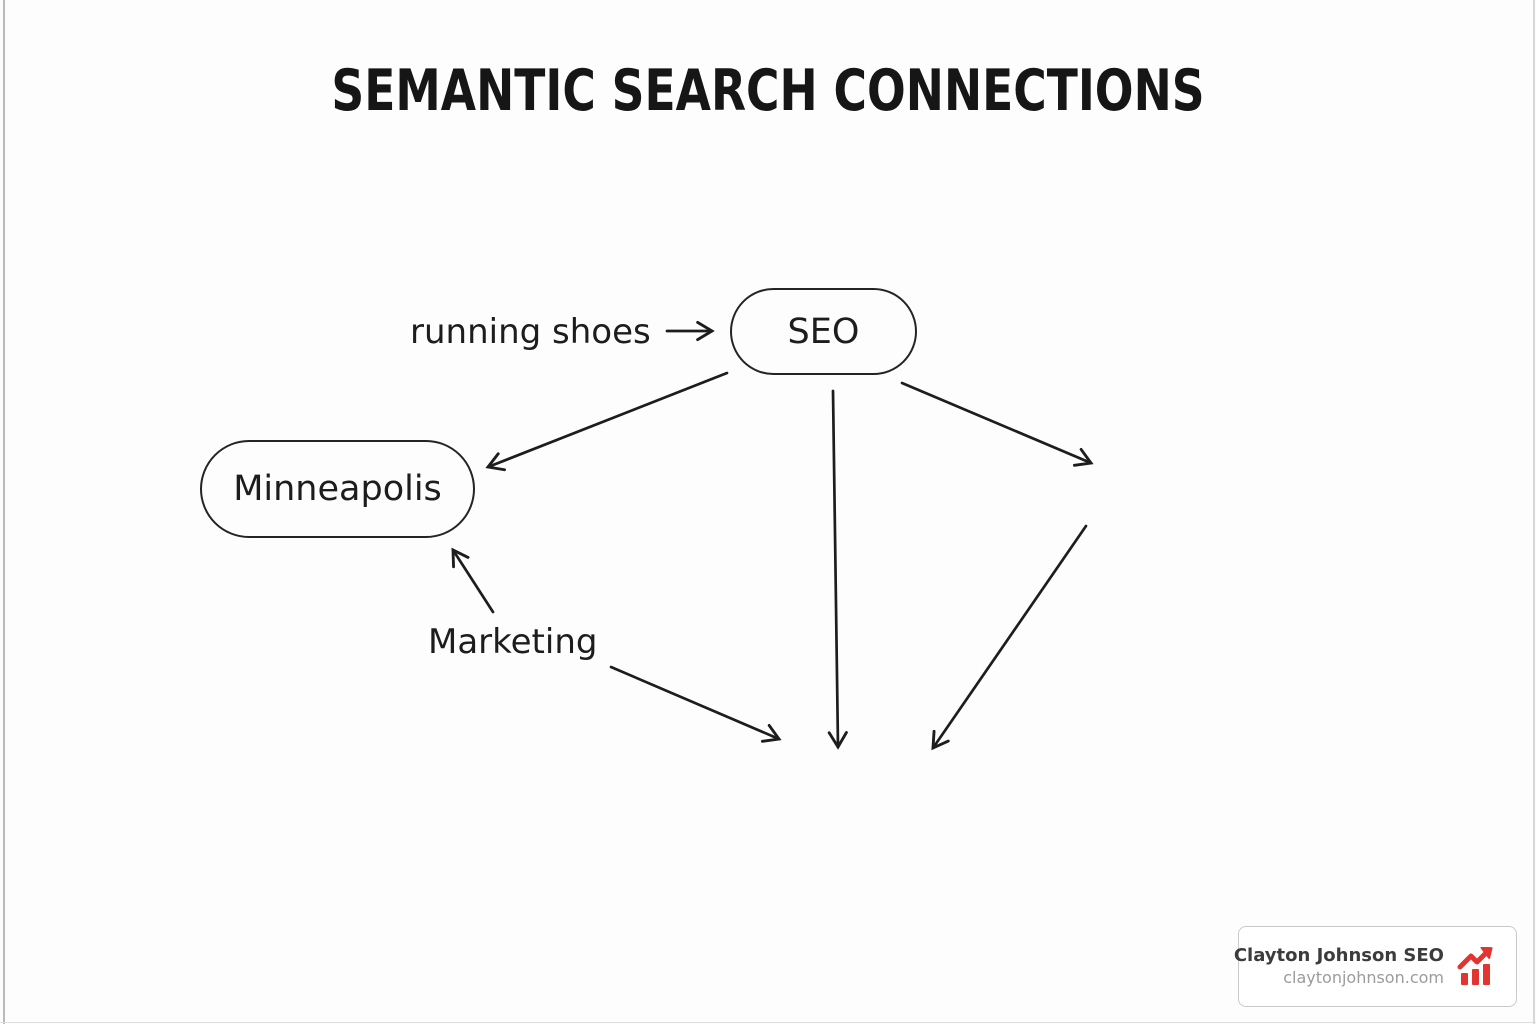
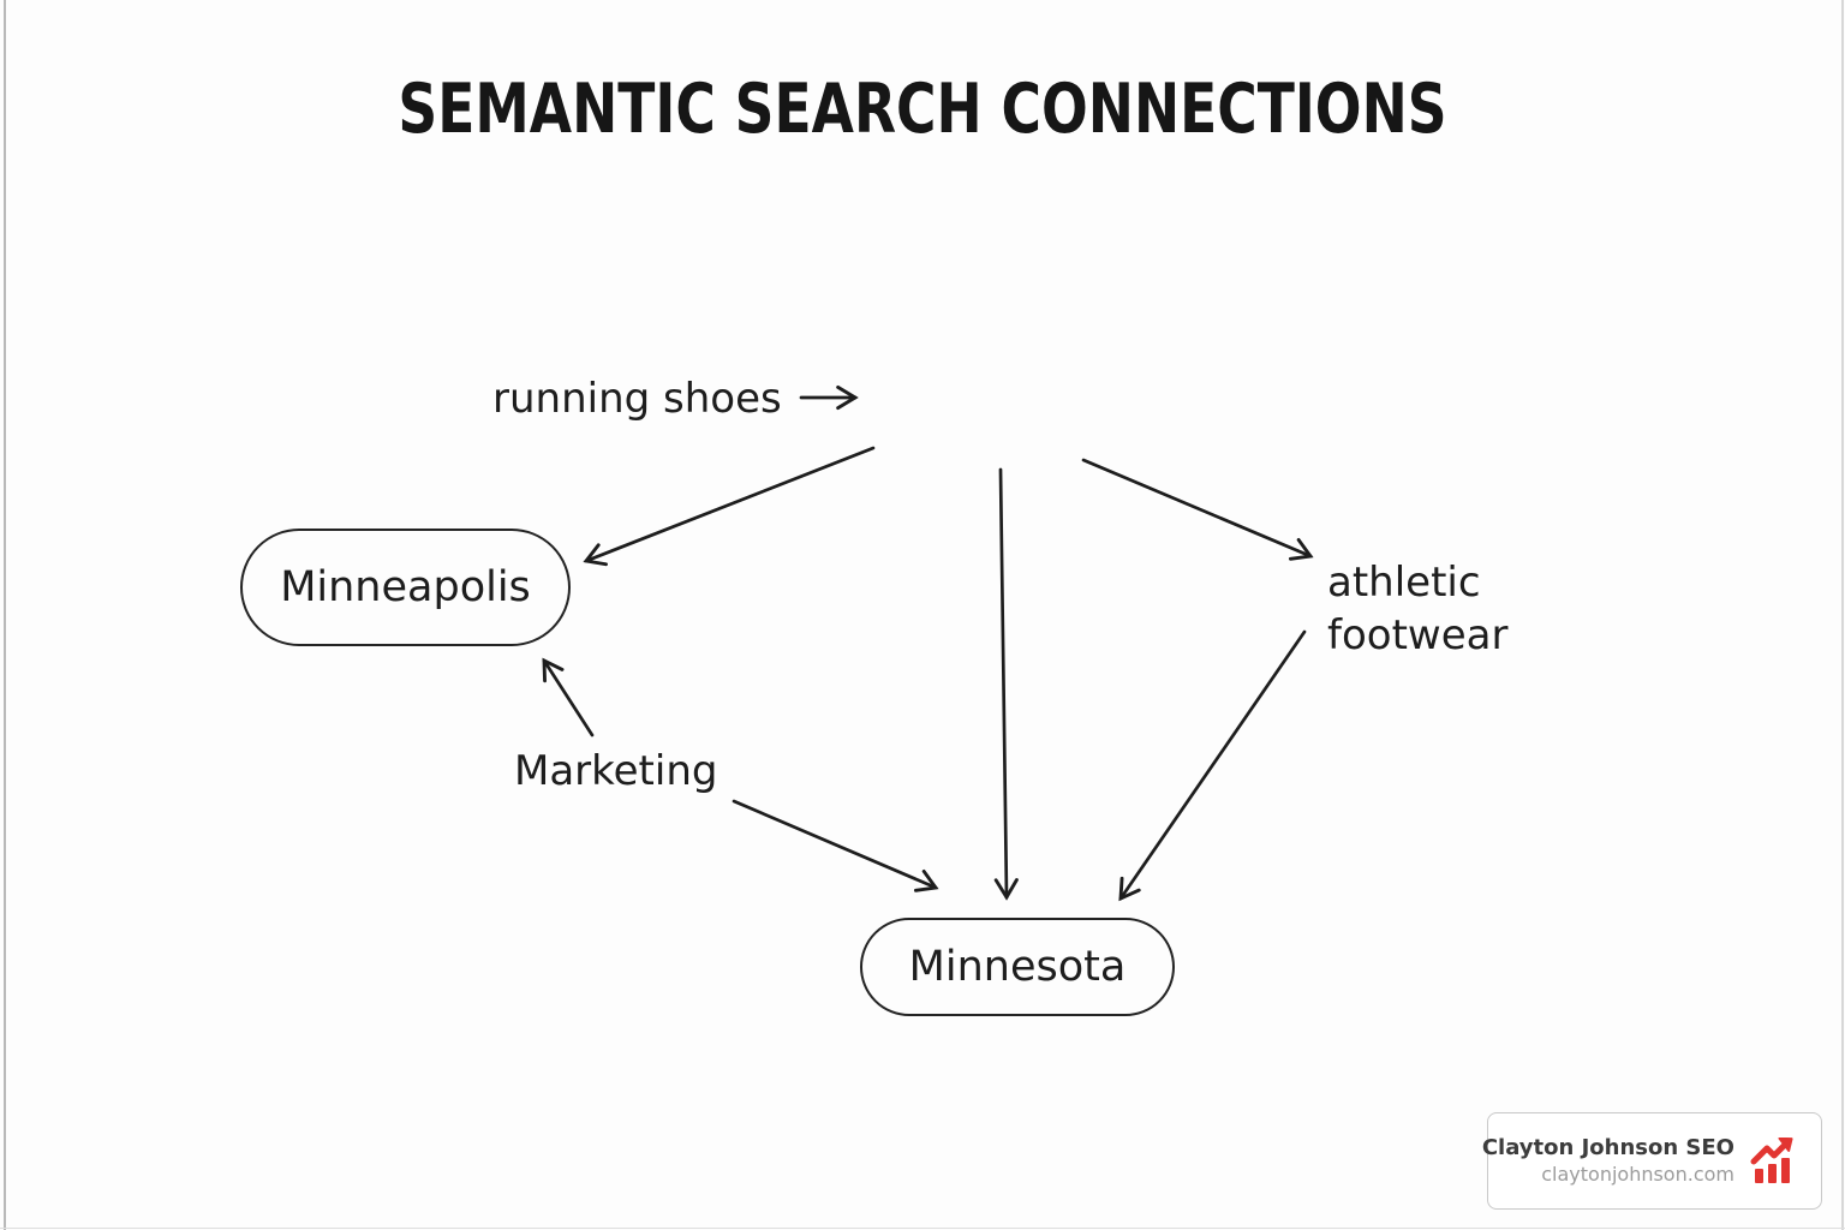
  SEMANTIC SEARCH CONNECTIONS
  running shoes
- SEO
  Minneapolis
+ athletic footwear
  Marketing
+ Minnesota
  Clayton Johnson SEO
  claytonjohnson.com
